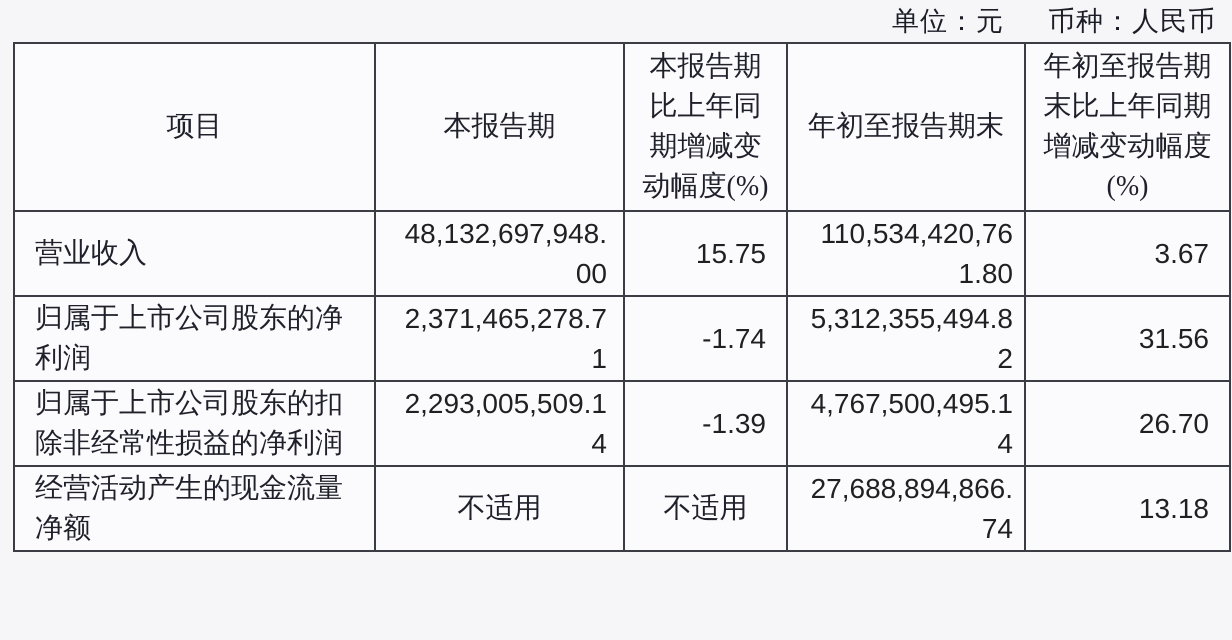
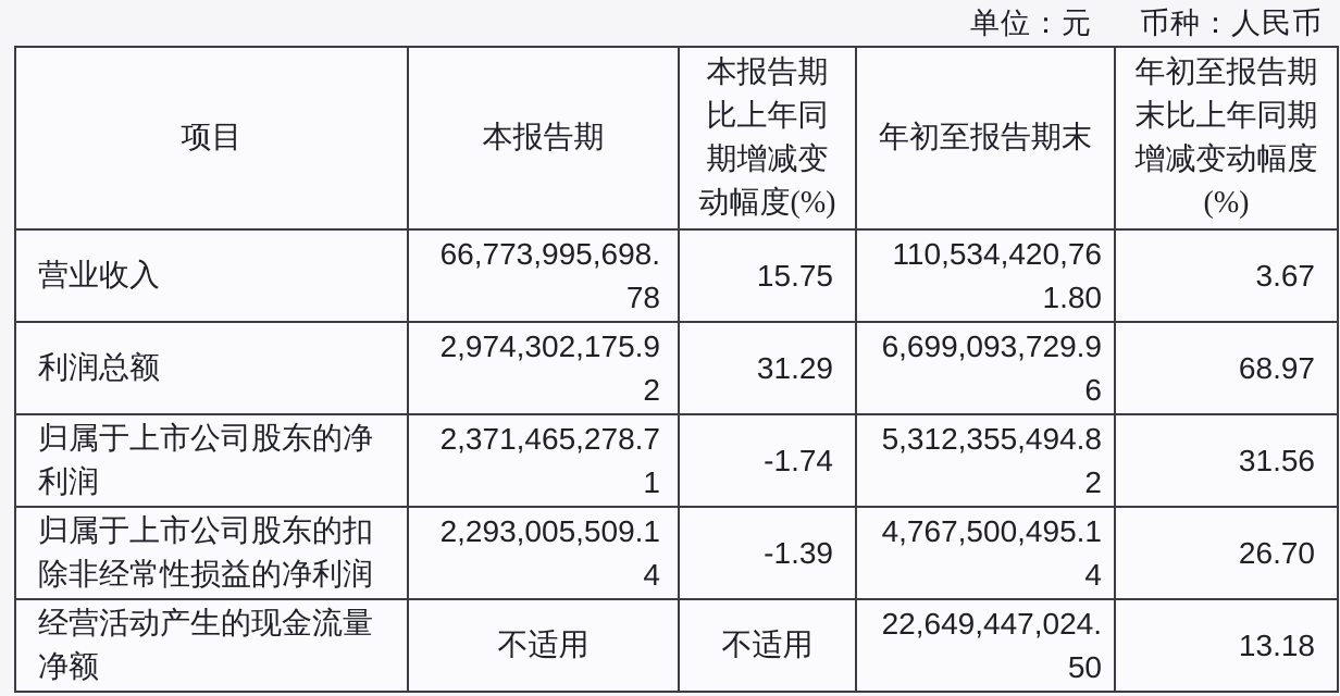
  单位：元
  币种：人民币
  项目	本报告期	本报告期比上年同期增减变动幅度(%)	年初至报告期末	年初至报告期末比上年同期增减变动幅度(%)
- 营业收入	48,132,697,948.00	15.75	110,534,420,761.80	3.67
+ 营业收入	66,773,995,698.78	15.75	110,534,420,761.80	3.67
+ 利润总额	2,974,302,175.92	31.29	6,699,093,729.96	68.97
  归属于上市公司股东的净利润	2,371,465,278.71	-1.74	5,312,355,494.82	31.56
  归属于上市公司股东的扣除非经常性损益的净利润	2,293,005,509.14	-1.39	4,767,500,495.14	26.70
- 经营活动产生的现金流量净额	不适用	不适用	27,688,894,866.74	13.18
+ 经营活动产生的现金流量净额	不适用	不适用	22,649,447,024.50	13.18
